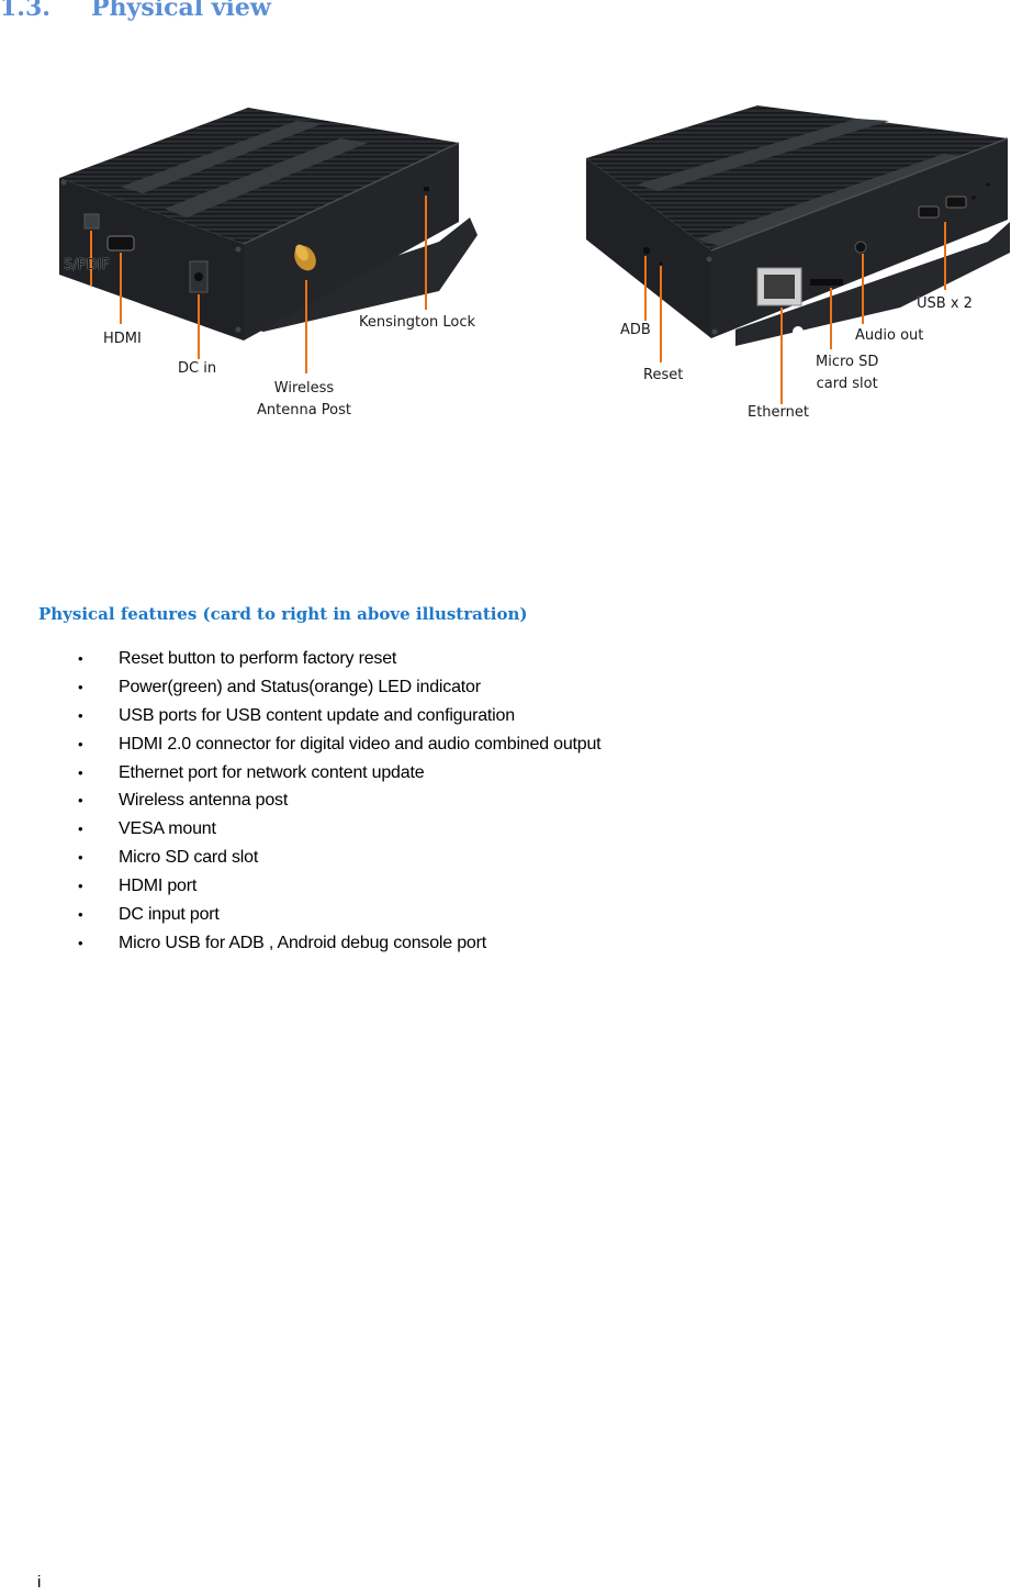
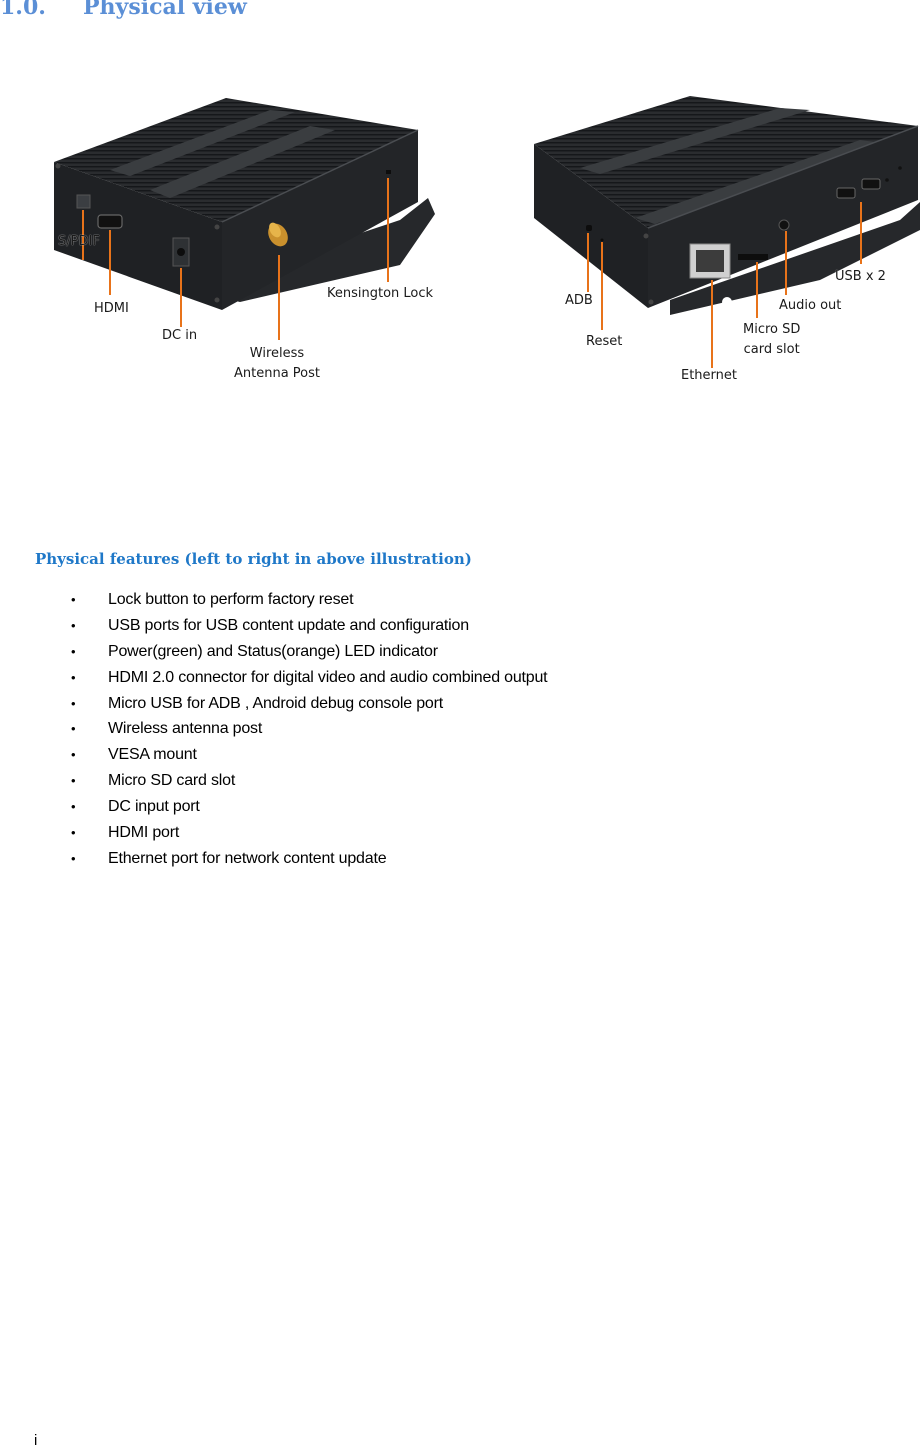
- 1.3. Physical view
+ 1.0. Physical view
  S/PDIF
  HDMI
  DC in
  Wireless
  Antenna Post
  Kensington Lock
  ADB
  Reset
  Ethernet
  Micro SD
  card slot
  Audio out
  USB x 2
- Physical features (card to right in above illustration)
+ Physical features (left to right in above illustration)
  •
- Reset button to perform factory reset
+ Lock button to perform factory reset
  •
- Power(green) and Status(orange) LED indicator
+ USB ports for USB content update and configuration
  •
- USB ports for USB content update and configuration
+ Power(green) and Status(orange) LED indicator
  •
  HDMI 2.0 connector for digital video and audio combined output
  •
- Ethernet port for network content update
+ Micro USB for ADB , Android debug console port
  •
  Wireless antenna post
  •
  VESA mount
  •
  Micro SD card slot
  •
- HDMI port
+ DC input port
  •
- DC input port
+ HDMI port
  •
- Micro USB for ADB , Android debug console port
+ Ethernet port for network content update
  i
